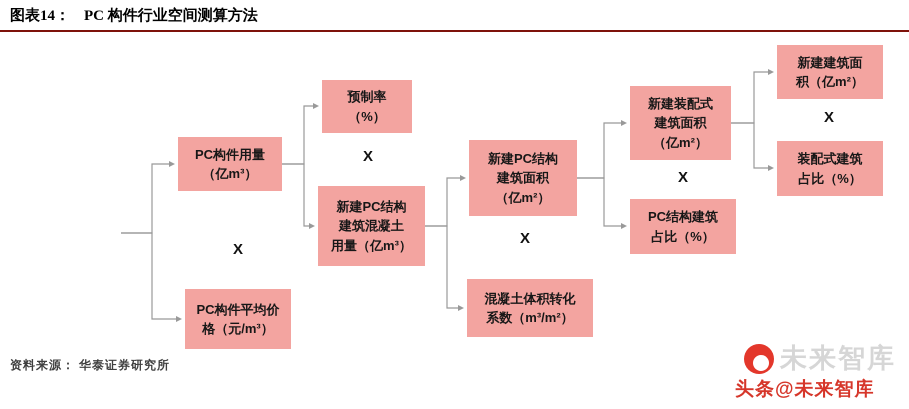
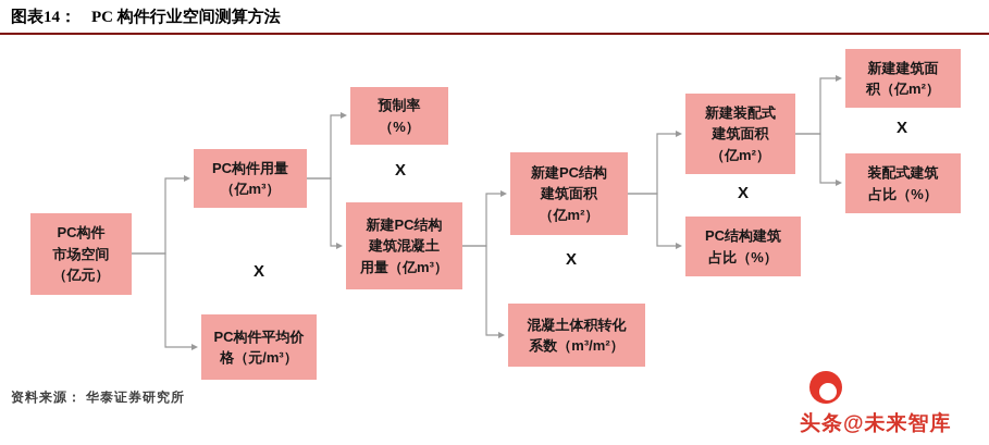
  图表14： PC 构件行业空间测算方法
+ PC构件
+ 市场空间
+ （亿元）
  PC构件用量
  （亿m³）
  PC构件平均价
  格（元/m³）
  预制率
  （%）
  新建PC结构
  建筑混凝土
  用量（亿m³）
  新建PC结构
  建筑面积
  （亿m²）
  混凝土体积转化
  系数（m³/m²）
  新建装配式
  建筑面积
  （亿m²）
  PC结构建筑
  占比（%）
  新建建筑面
  积（亿m²）
  装配式建筑
  占比（%）
  X
  X
  X
  X
  X
  资料来源： 华泰证券研究所
- 未来智库
  头条@未来智库
